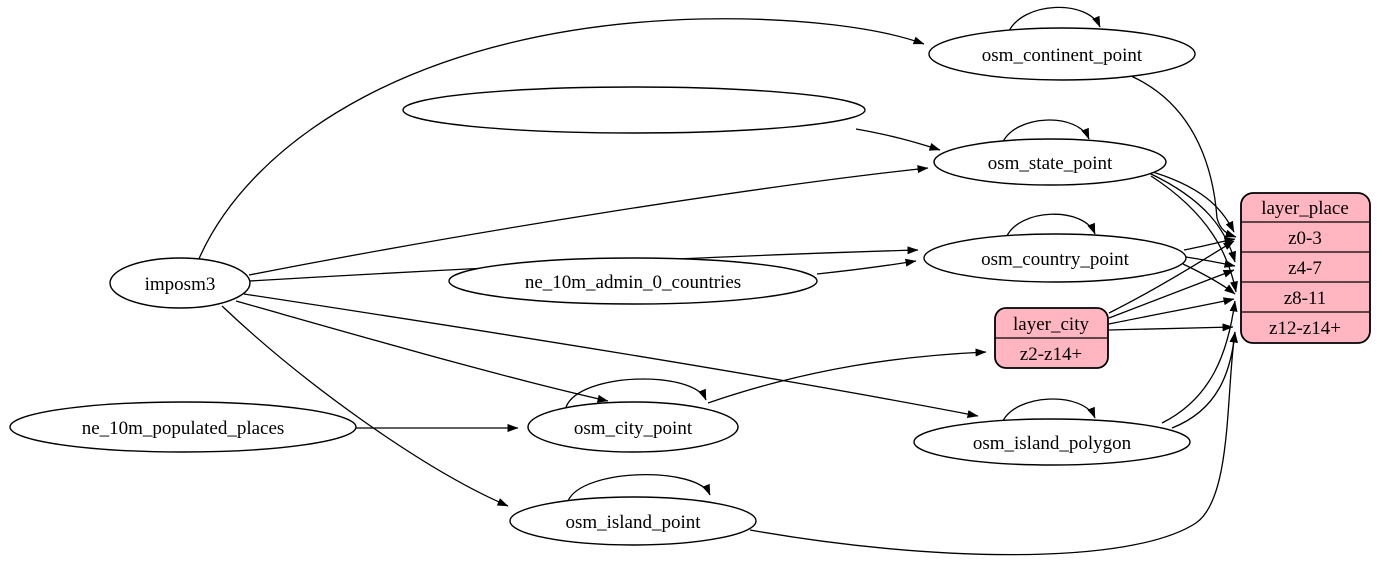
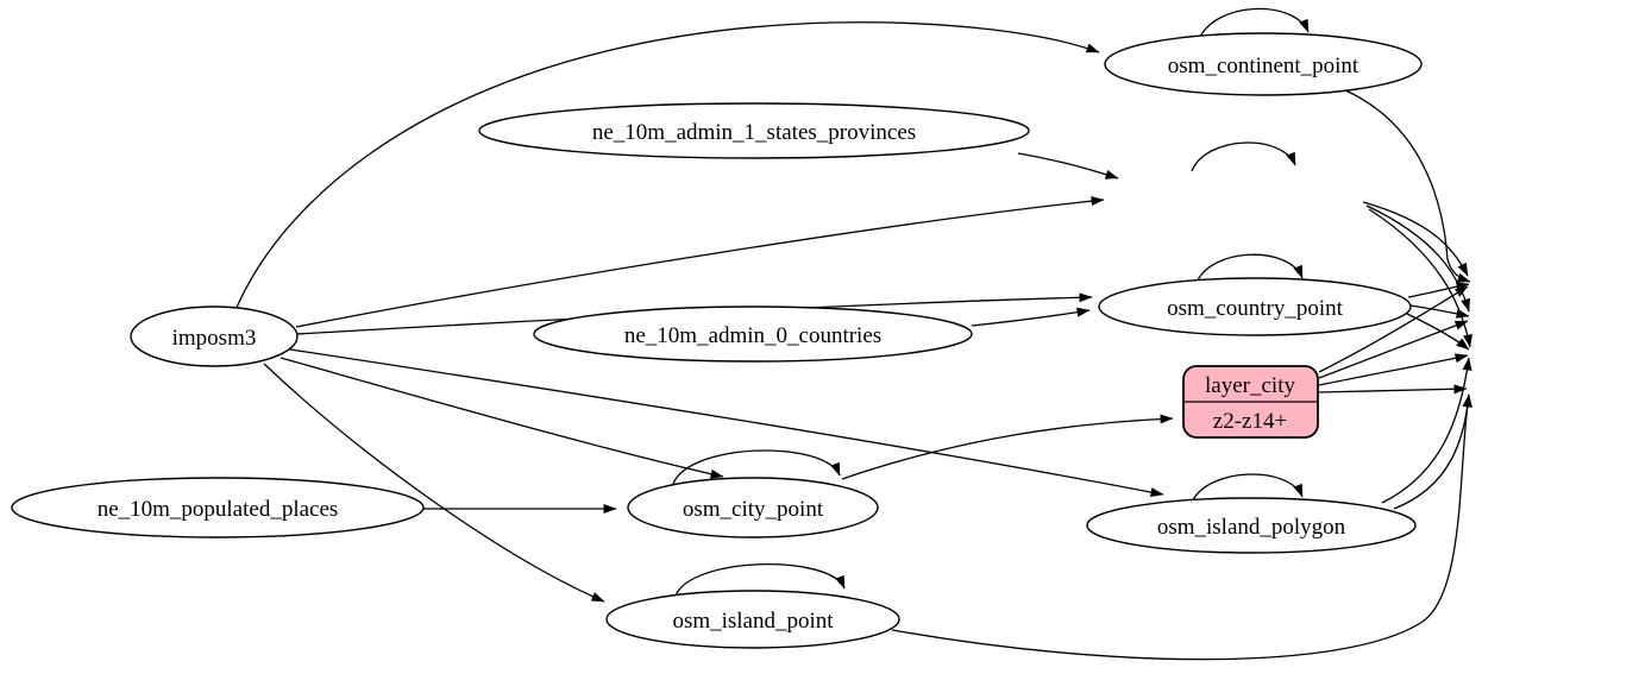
  imposm3
+ ne_10m_admin_1_states_provinces
  ne_10m_admin_0_countries
  ne_10m_populated_places
  osm_continent_point
- osm_state_point
  osm_country_point
  osm_city_point
  osm_island_polygon
  osm_island_point
  layer_city
  z2-z14+
- layer_place
- z0-3
- z4-7
- z8-11
- z12-z14+
